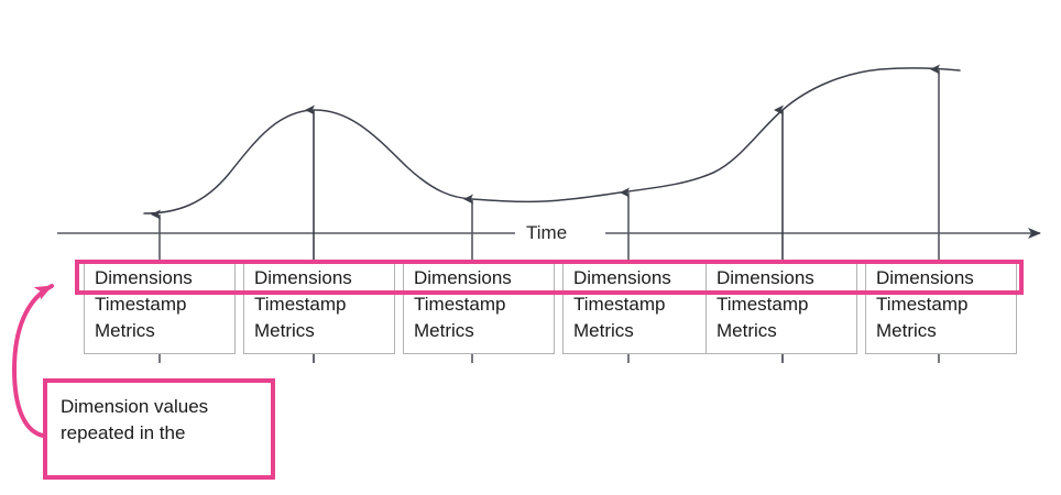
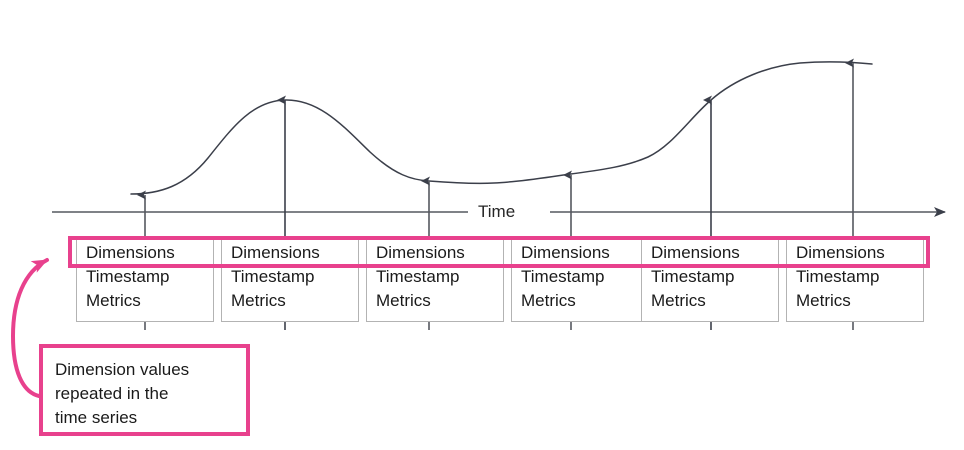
  Time
  Dimensions
  Timestamp
  Metrics
  Dimensions
  Timestamp
  Metrics
  Dimensions
  Timestamp
  Metrics
  Dimensions
  Timestamp
  Metrics
  Dimensions
  Timestamp
  Metrics
  Dimensions
  Timestamp
  Metrics
  Dimension values
  repeated in the
+ time series
